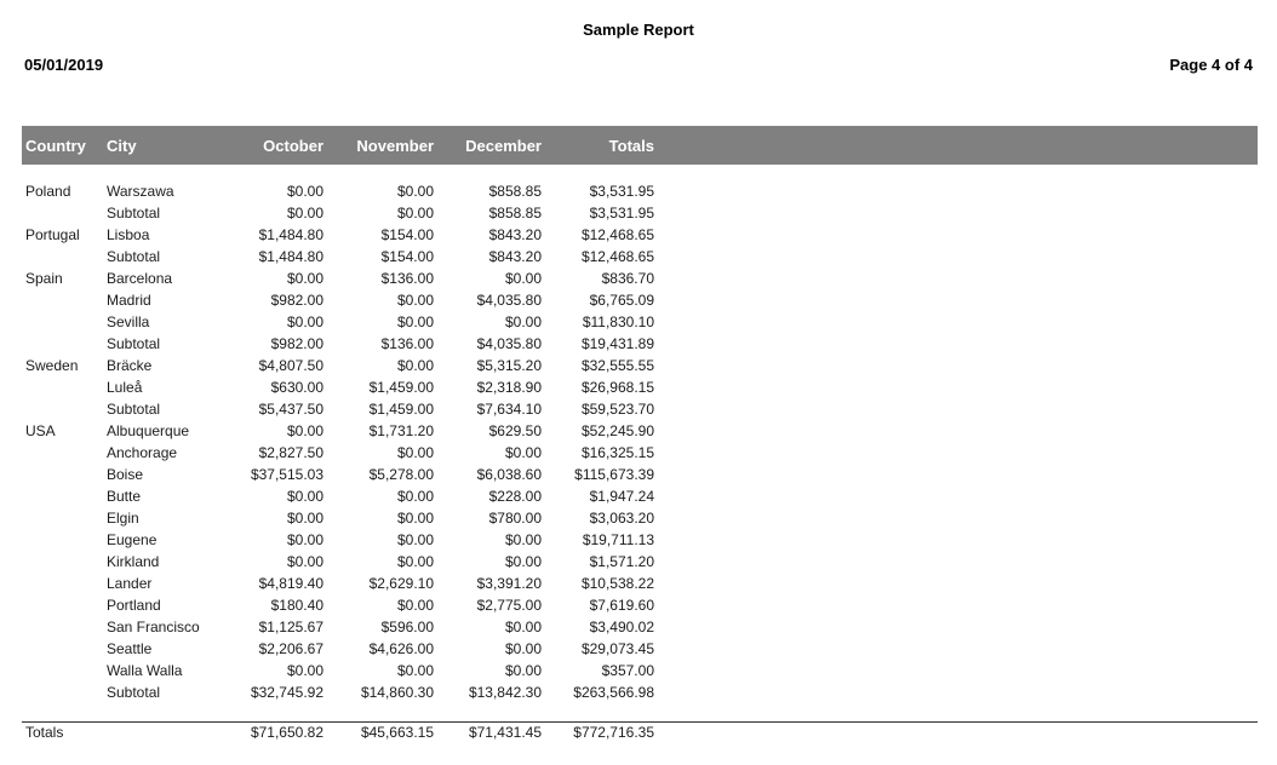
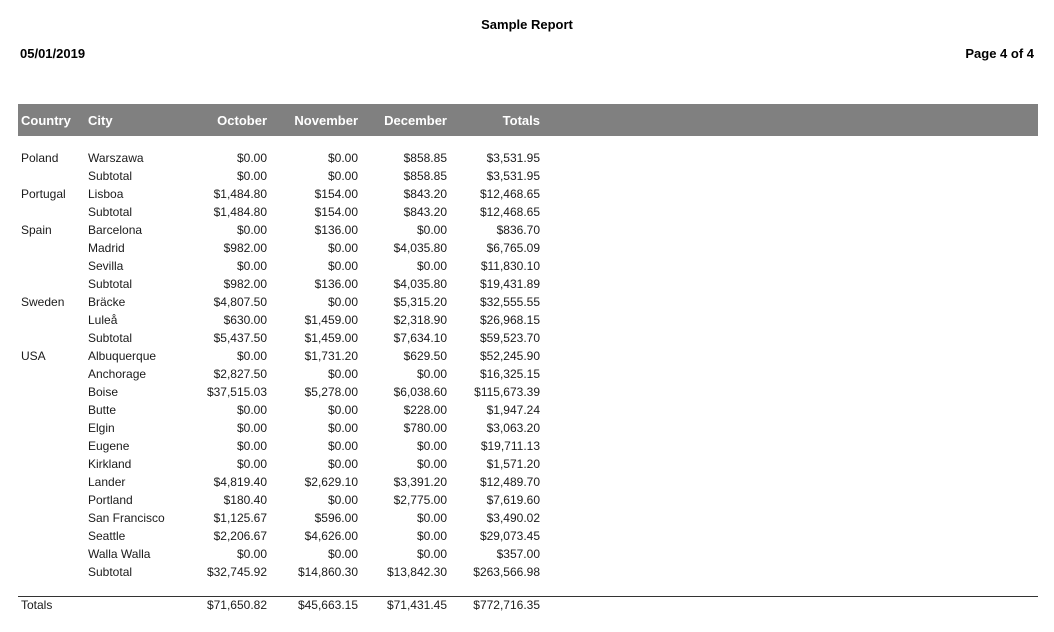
  Sample Report
  05/01/2019
  Page 4 of 4
  Country	City	October	November	December	Totals
  Poland	Warszawa	$0.00	$0.00	$858.85	$3,531.95
  	Subtotal	$0.00	$0.00	$858.85	$3,531.95
  Portugal	Lisboa	$1,484.80	$154.00	$843.20	$12,468.65
  	Subtotal	$1,484.80	$154.00	$843.20	$12,468.65
  Spain	Barcelona	$0.00	$136.00	$0.00	$836.70
  	Madrid	$982.00	$0.00	$4,035.80	$6,765.09
  	Sevilla	$0.00	$0.00	$0.00	$11,830.10
  	Subtotal	$982.00	$136.00	$4,035.80	$19,431.89
  Sweden	Bräcke	$4,807.50	$0.00	$5,315.20	$32,555.55
  	Luleå	$630.00	$1,459.00	$2,318.90	$26,968.15
  	Subtotal	$5,437.50	$1,459.00	$7,634.10	$59,523.70
  USA	Albuquerque	$0.00	$1,731.20	$629.50	$52,245.90
  	Anchorage	$2,827.50	$0.00	$0.00	$16,325.15
  	Boise	$37,515.03	$5,278.00	$6,038.60	$115,673.39
  	Butte	$0.00	$0.00	$228.00	$1,947.24
  	Elgin	$0.00	$0.00	$780.00	$3,063.20
  	Eugene	$0.00	$0.00	$0.00	$19,711.13
  	Kirkland	$0.00	$0.00	$0.00	$1,571.20
- 	Lander	$4,819.40	$2,629.10	$3,391.20	$10,538.22
+ 	Lander	$4,819.40	$2,629.10	$3,391.20	$12,489.70
  	Portland	$180.40	$0.00	$2,775.00	$7,619.60
  	San Francisco	$1,125.67	$596.00	$0.00	$3,490.02
  	Seattle	$2,206.67	$4,626.00	$0.00	$29,073.45
  	Walla Walla	$0.00	$0.00	$0.00	$357.00
  	Subtotal	$32,745.92	$14,860.30	$13,842.30	$263,566.98
  Totals		$71,650.82	$45,663.15	$71,431.45	$772,716.35
